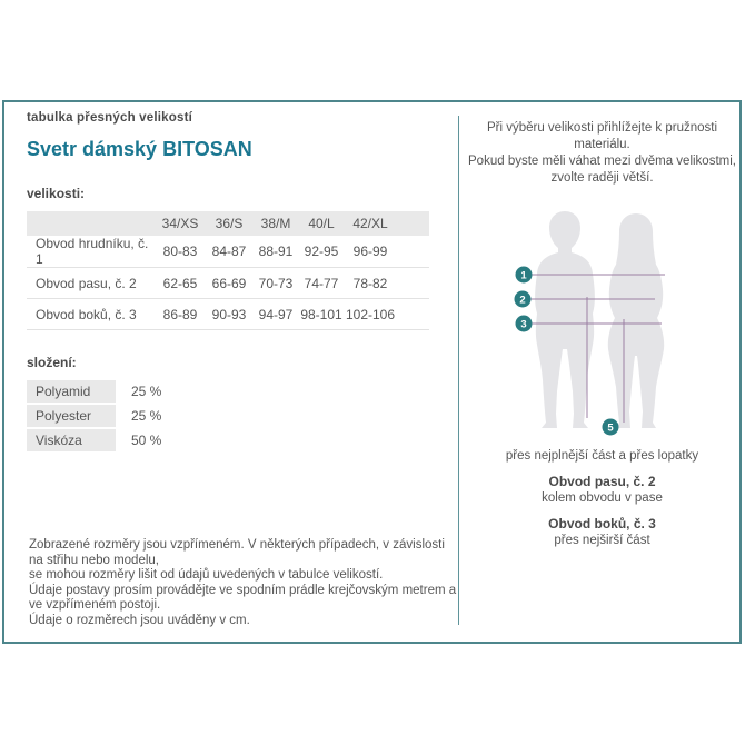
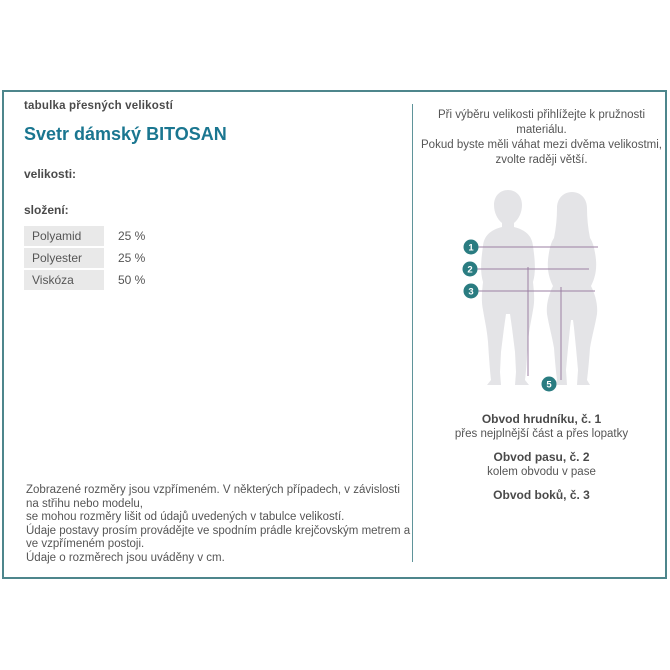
  tabulka přesných velikostí
  Svetr dámský BITOSAN
  velikosti:
- 	34/XS	36/S	38/M	40/L	42/XL
- Obvod hrudníku, č. 1	80-83	84-87	88-91	92-95	96-99
- Obvod pasu, č. 2	62-65	66-69	70-73	74-77	78-82
- Obvod boků, č. 3	86-89	90-93	94-97	98-101	102-106
  složení:
  Polyamid
  25 %
  Polyester
  25 %
  Viskóza
  50 %
  Zobrazené rozměry jsou vzpřímeném. V některých případech, v závislosti na střihu nebo modelu,
  se mohou rozměry lišit od údajů uvedených v tabulce velikostí.
  Údaje postavy prosím provádějte ve spodním prádle krejčovským metrem a ve vzpřímeném postoji.
  Údaje o rozměrech jsou uváděny v cm.
  Při výběru velikosti přihlížejte k pružnosti materiálu.
  Pokud byste měli váhat mezi dvěma velikostmi,
  zvolte raději větší.
  1
  2
  3
  5
+ Obvod hrudníku, č. 1
  přes nejplnější část a přes lopatky
  Obvod pasu, č. 2
  kolem obvodu v pase
  Obvod boků, č. 3
- přes nejširší část
